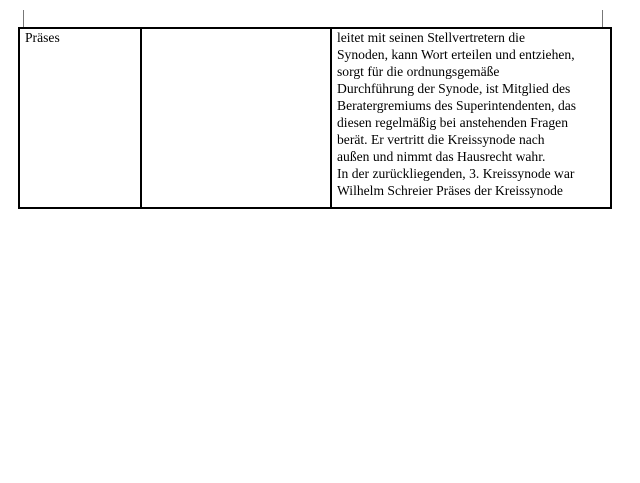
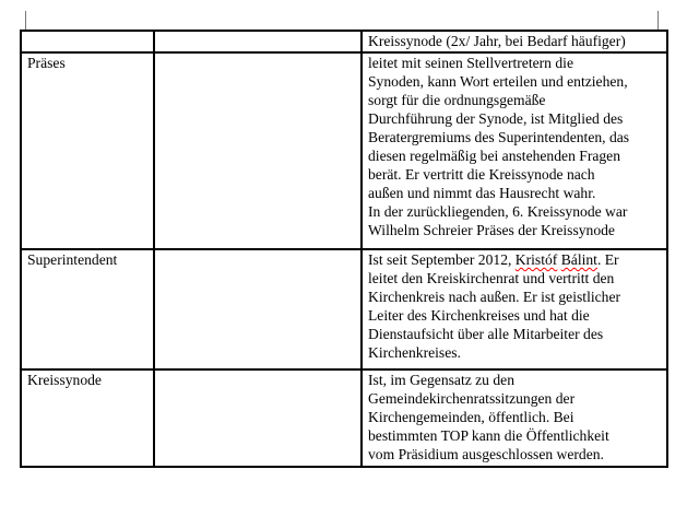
+ 		Kreissynode (2x/ Jahr, bei Bedarf häufiger)
- Präses		leitet mit seinen Stellvertretern die Synoden, kann Wort erteilen und entziehen, sorgt für die ordnungsgemäße Durchführung der Synode, ist Mitglied des Beratergremiums des Superintendenten, das diesen regelmäßig bei anstehenden Fragen berät. Er vertritt die Kreissynode nach außen und nimmt das Hausrecht wahr. In der zurückliegenden, 3. Kreissynode war Wilhelm Schreier Präses der Kreissynode
+ Präses		leitet mit seinen Stellvertretern die Synoden, kann Wort erteilen und entziehen, sorgt für die ordnungsgemäße Durchführung der Synode, ist Mitglied des Beratergremiums des Superintendenten, das diesen regelmäßig bei anstehenden Fragen berät. Er vertritt die Kreissynode nach außen und nimmt das Hausrecht wahr. In der zurückliegenden, 6. Kreissynode war Wilhelm Schreier Präses der Kreissynode
+ Superintendent		Ist seit September 2012, Kristóf Bálint. Er leitet den Kreiskirchenrat und vertritt den Kirchenkreis nach außen. Er ist geistlicher Leiter des Kirchenkreises und hat die Dienstaufsicht über alle Mitarbeiter des Kirchenkreises.
+ Kreissynode		Ist, im Gegensatz zu den Gemeindekirchenratssitzungen der Kirchengemeinden, öffentlich. Bei bestimmten TOP kann die Öffentlichkeit vom Präsidium ausgeschlossen werden.
